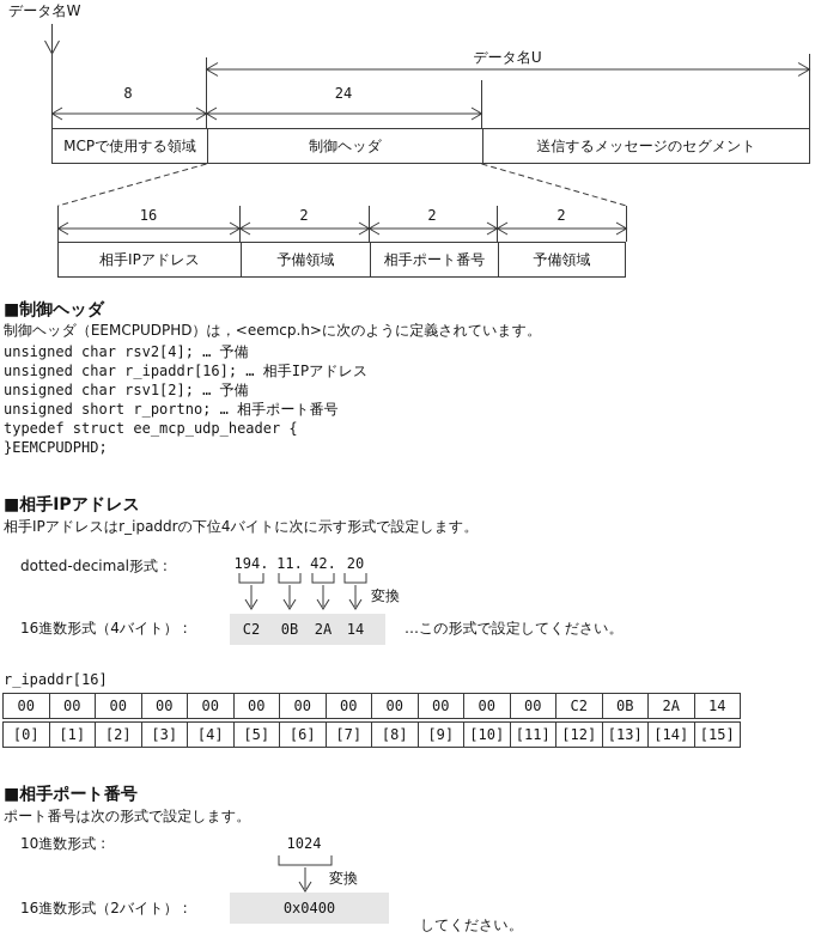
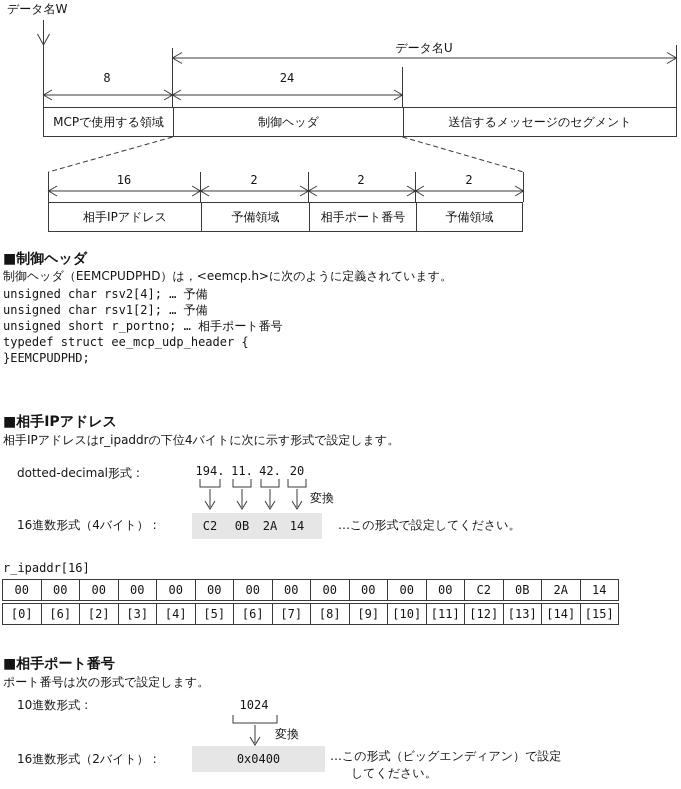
  データ名W
  データ名U
  8
  24
  MCPで使用する領域
  制御ヘッダ
  送信するメッセージのセグメント
  16
  2
  2
  2
  相手IPアドレス
  予備領域
  相手ポート番号
  予備領域
  ■制御ヘッダ
  制御ヘッダ（EEMCPUDPHD）は，<eemcp.h>に次のように定義されています。
  unsigned char rsv2[4]; … 予備
- unsigned char r_ipaddr[16]; … 相手IPアドレス
  unsigned char rsv1[2]; … 予備
  unsigned short r_portno; … 相手ポート番号
  typedef struct ee_mcp_udp_header {
  }EEMCPUDPHD;
  ■相手IPアドレス
  相手IPアドレスはr_ipaddrの下位4バイトに次に示す形式で設定します。
  dotted-decimal形式 :
  194.
  11.
  42.
  20
  変換
  16進数形式（4バイト） :
  C2
  0B
  2A
  14
  …この形式で設定してください。
  r_ipaddr[16]
  00	00	00	00	00	00	00	00	00	00	00	00	C2	0B	2A	14
- [0]	[1]	[2]	[3]	[4]	[5]	[6]	[7]	[8]	[9]	[10]	[11]	[12]	[13]	[14]	[15]
+ [0]	[6]	[2]	[3]	[4]	[5]	[6]	[7]	[8]	[9]	[10]	[11]	[12]	[13]	[14]	[15]
  ■相手ポート番号
  ポート番号は次の形式で設定します。
  10進数形式 :
  1024
  変換
  16進数形式（2バイト） :
  0x0400
+ …この形式（ビッグエンディアン）で設定
  してください。
